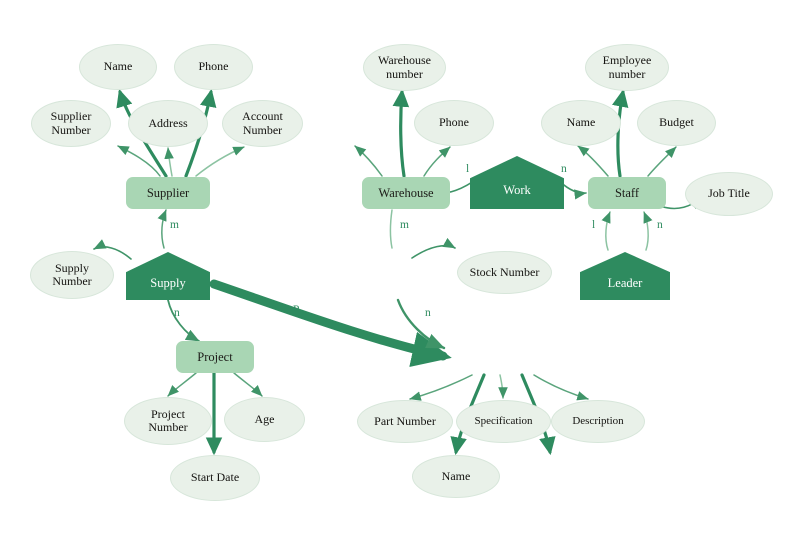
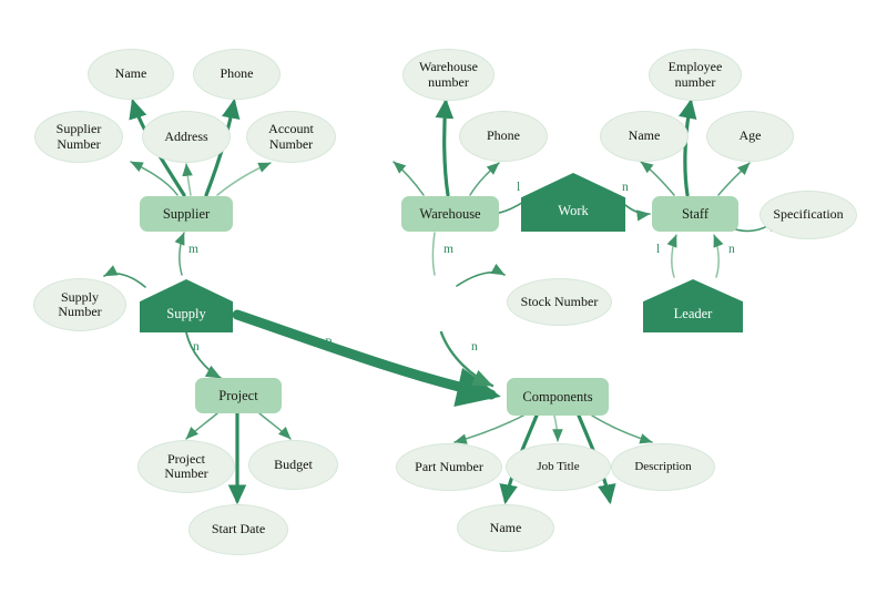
  Name
  Phone
  Supplier
  Number
  Address
  Account
  Number
  Warehouse
  number
  Phone
  Employee
  number
  Name
- Budget
+ Age
- Job Title
+ Specification
  Supply
  Number
  Stock Number
  Project
  Number
- Age
+ Budget
  Start Date
  Part Number
- Specification
+ Job Title
  Description
  Name
  Supply
  Work
  Leader
  Supplier
  Warehouse
  Staff
  Project
+ Components
  m
  n
  P
  m
  n
  l
  n
  l
  n
